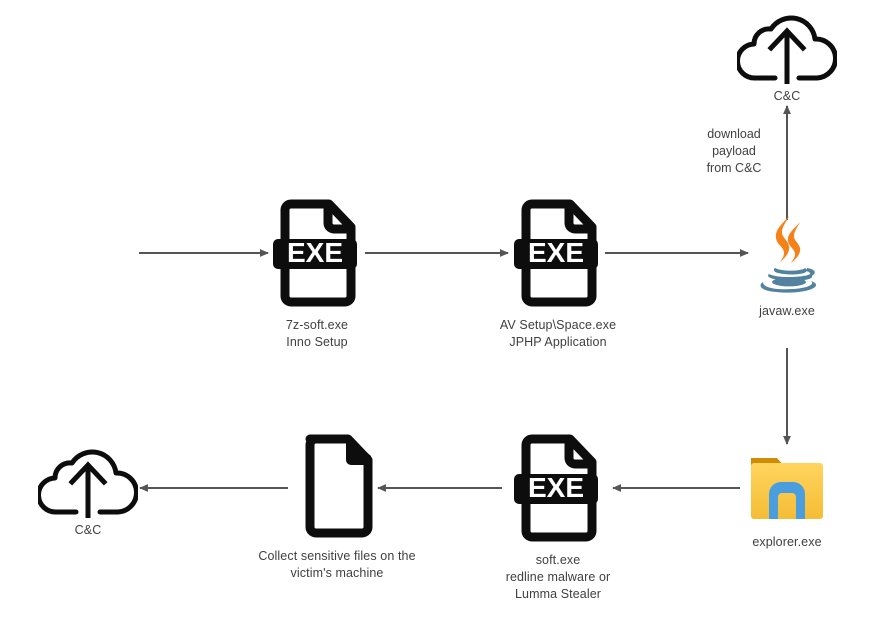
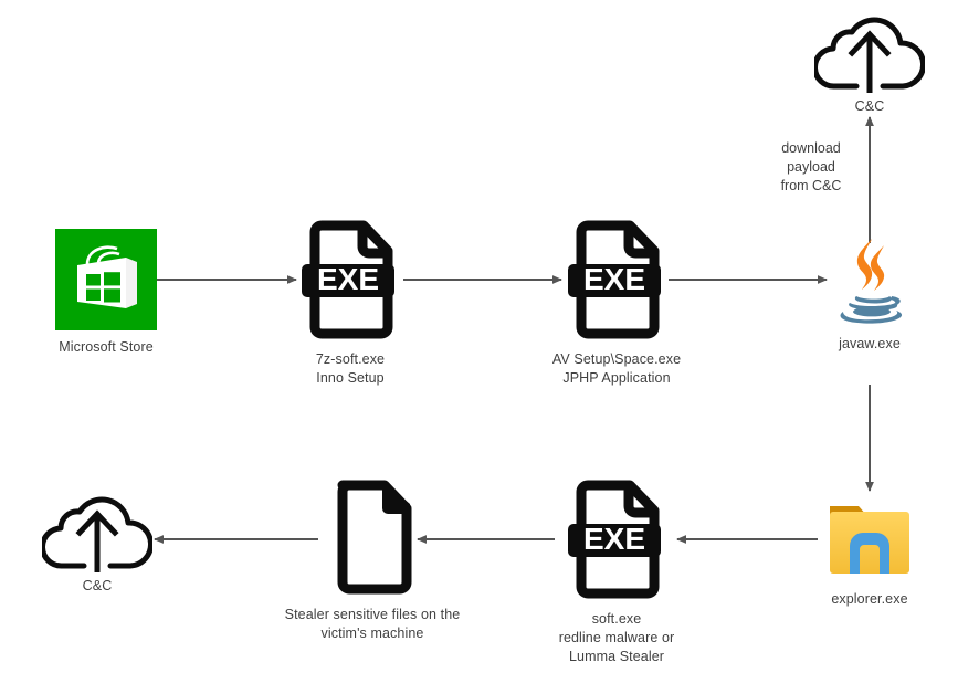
+ Microsoft Store
  EXE
  7z-soft.exe
  Inno Setup
  EXE
  AV Setup\Space.exe
  JPHP Application
  javaw.exe
  C&C
  download
  payload
  from C&C
  explorer.exe
  EXE
  soft.exe
  redline malware or
  Lumma Stealer
- Collect sensitive files on the
+ Stealer sensitive files on the
  victim's machine
  C&C
